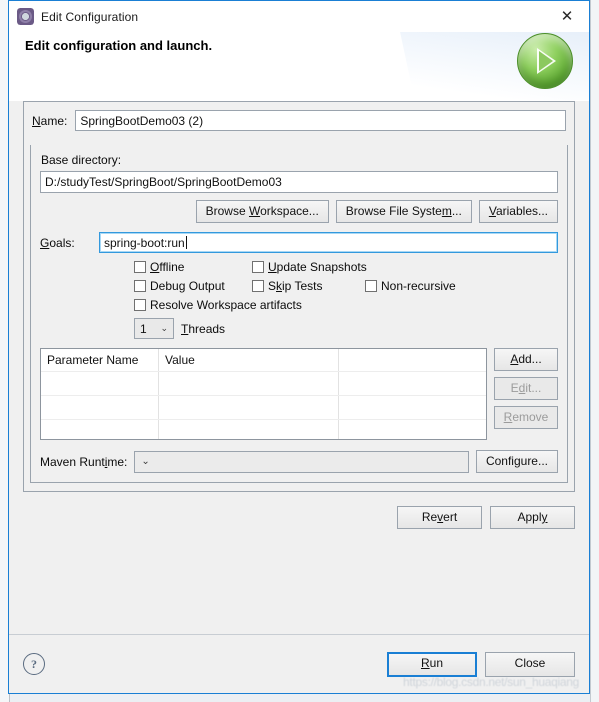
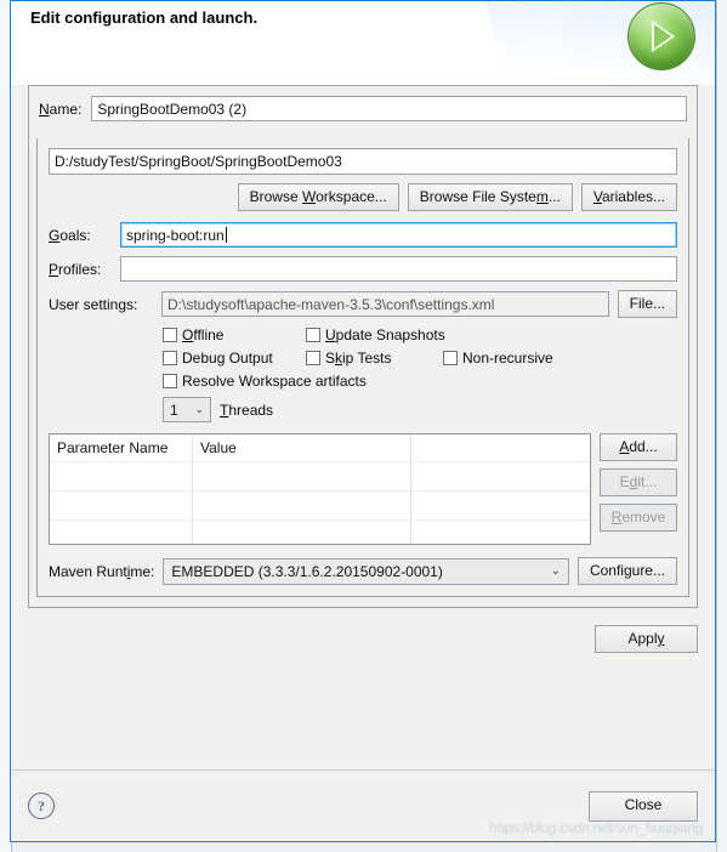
- Edit Configuration
- ✕
  Edit configuration and launch.
  Name:
  SpringBootDemo03 (2)
- Base directory:
  D:/studyTest/SpringBoot/SpringBootDemo03
  Browse Workspace...
  Browse File System...
  Variables...
  Goals:
  spring-boot:run
+ Profiles:
+ User settings:
+ D:\studysoft\apache-maven-3.5.3\conf\settings.xml
+ File...
  Offline
  Update Snapshots
  Debug Output
  Skip Tests
  Non-recursive
  Resolve Workspace artifacts
  1
  ⌄
  Threads
  Parameter Name
  Value
  Add...
  Edit...
  Remove
  Maven Runtime:
+ EMBEDDED (3.3.3/1.6.2.20150902-0001)
  ⌄
  Configure...
- Revert
  Apply
  ?
- Run
  Close
  https://blog.csdn.net/sun_huaqiang
